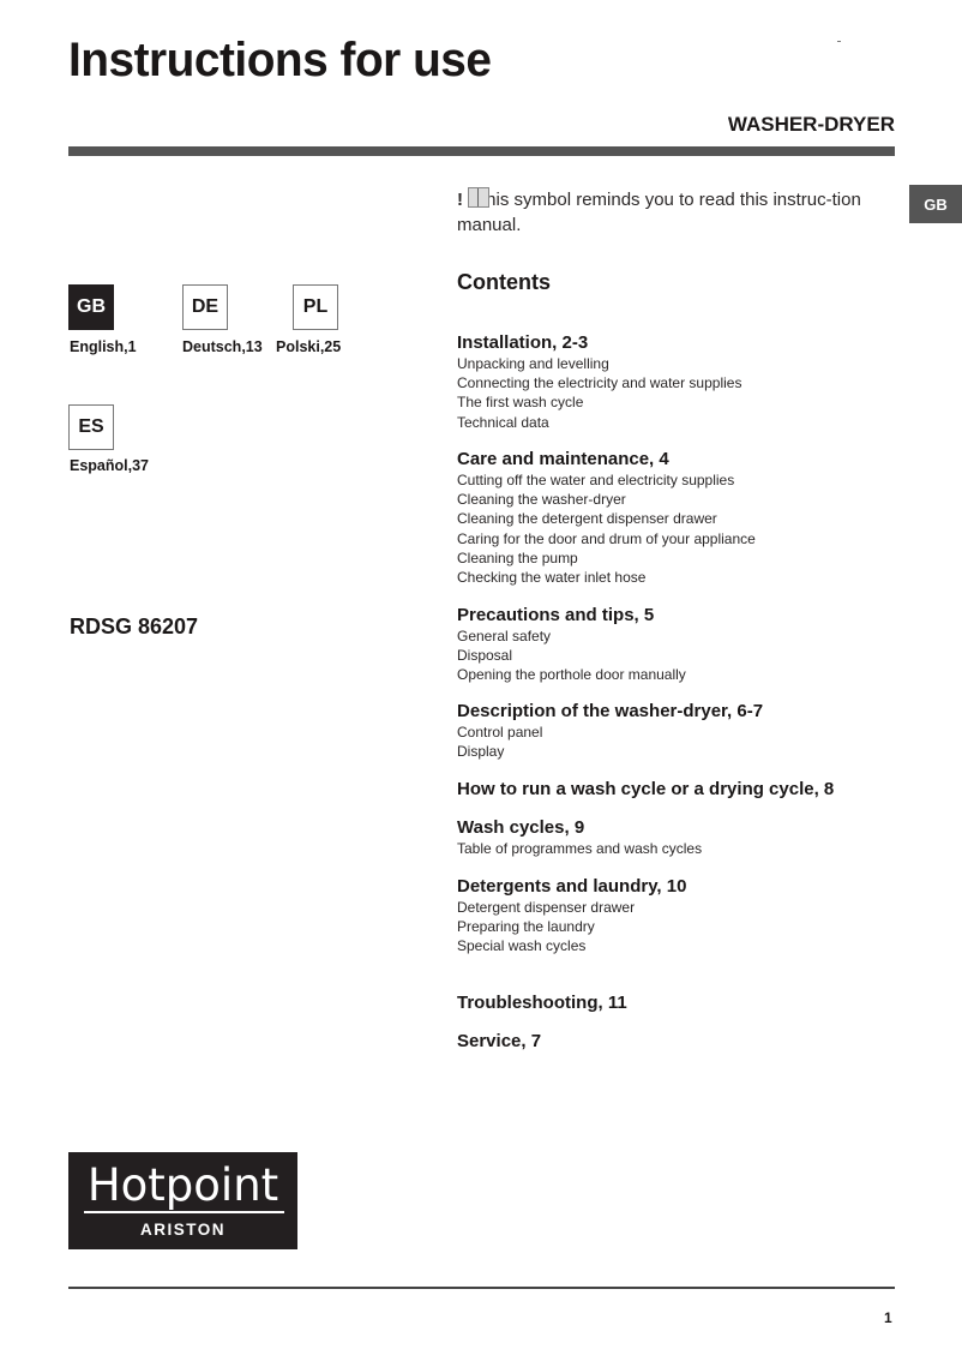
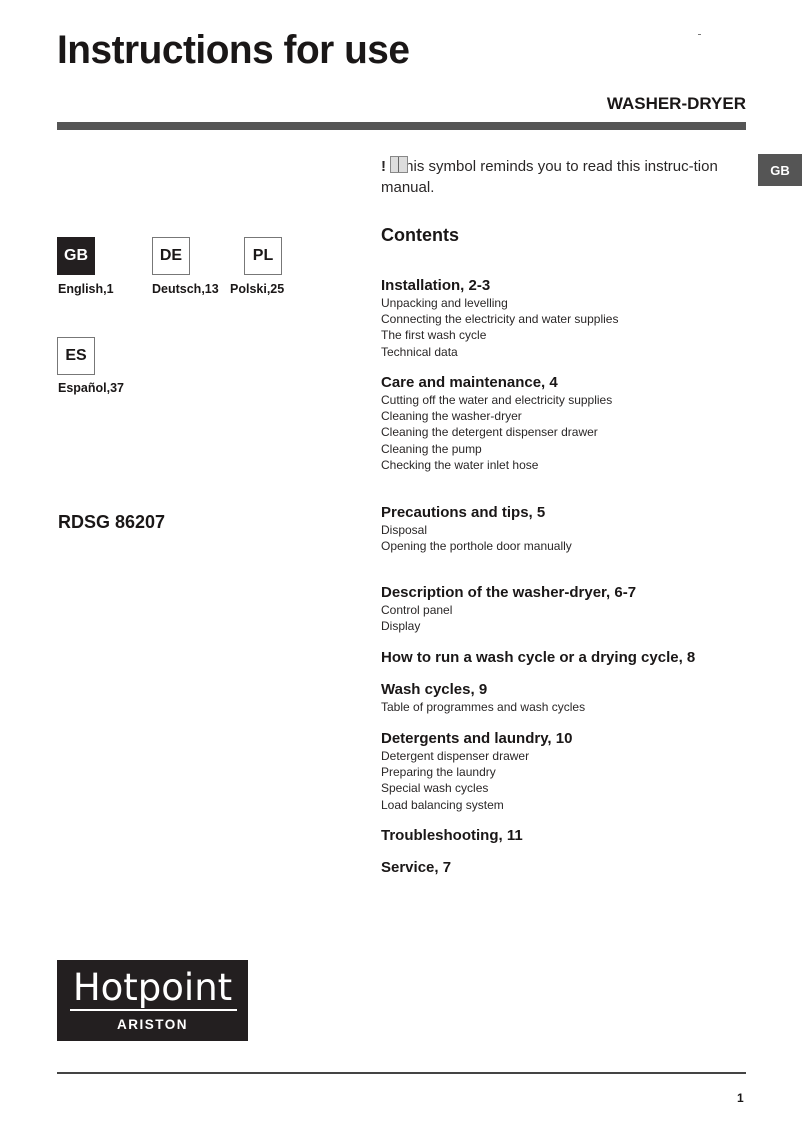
  Instructions for use
  WASHER-DRYER
  GB
  GB
  English,1
  DE
  Deutsch,13
  PL
  Polski,25
  ES
  Español,37
  RDSG 86207
  ! his symbol reminds you to read this instruc-tion manual.
  Contents
  Installation, 2-3
  Unpacking and levelling
  Connecting the electricity and water supplies
  The first wash cycle
  Technical data
  Care and maintenance, 4
  Cutting off the water and electricity supplies
  Cleaning the washer-dryer
  Cleaning the detergent dispenser drawer
- Caring for the door and drum of your appliance
  Cleaning the pump
  Checking the water inlet hose
  Precautions and tips, 5
- General safety
  Disposal
  Opening the porthole door manually
  Description of the washer-dryer, 6-7
  Control panel
  Display
  How to run a wash cycle or a drying cycle, 8
  Wash cycles, 9
  Table of programmes and wash cycles
  Detergents and laundry, 10
  Detergent dispenser drawer
  Preparing the laundry
  Special wash cycles
+ Load balancing system
  Troubleshooting, 11
  Service, 7
  Hotpoint
  ARISTON
  1
